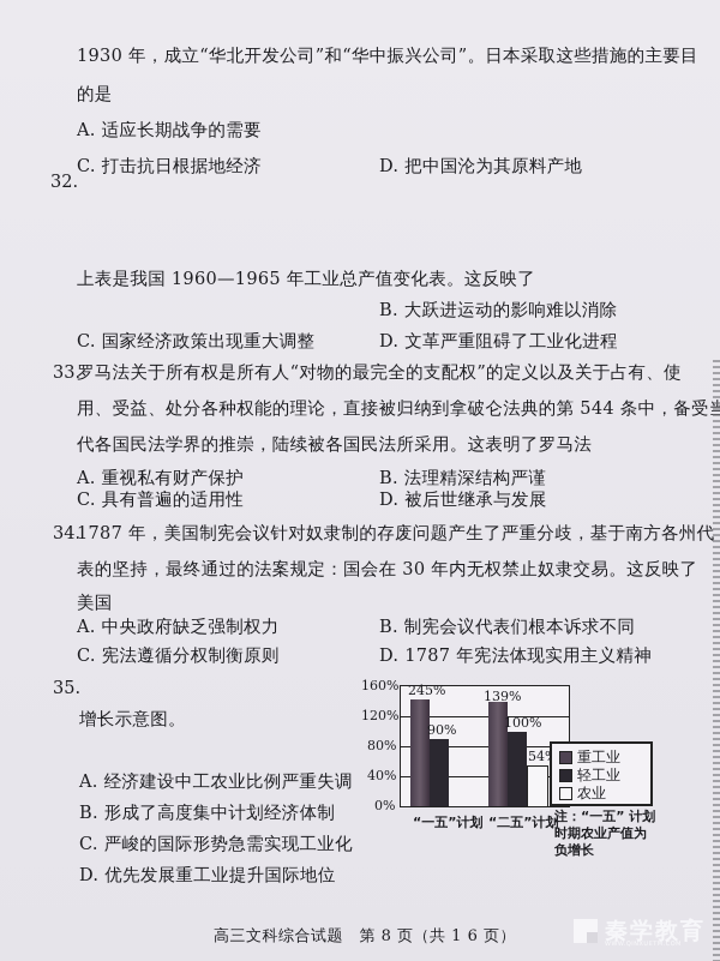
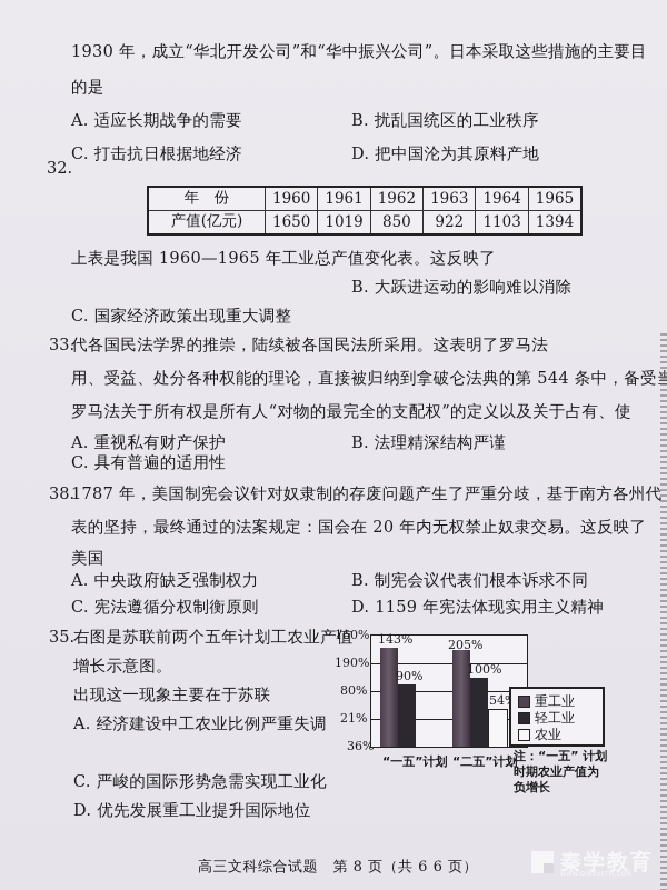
  1930 年，成立“华北开发公司”和“华中振兴公司”。日本采取这些措施的主要目
  的是
  A. 适应长期战争的需要
+ B. 扰乱国统区的工业秩序
  C. 打击抗日根据地经济
  D. 把中国沦为其原料产地
  32.
+ 年 份	1960	1961	1962	1963	1964	1965
+ 产值(亿元)	1650	1019	850	922	1103	1394
  上表是我国 1960—1965 年工业总产值变化表。这反映了
  B. 大跃进运动的影响难以消除
  C. 国家经济政策出现重大调整
- D. 文革严重阻碍了工业化进程
  33.
- 罗马法关于所有权是所有人“对物的最完全的支配权”的定义以及关于占有、使
+ 代各国民法学界的推崇，陆续被各国民法所采用。这表明了罗马法
  用、受益、处分各种权能的理论，直接被归纳到拿破仑法典的第 544 条中，备受当
- 代各国民法学界的推崇，陆续被各国民法所采用。这表明了罗马法
+ 罗马法关于所有权是所有人“对物的最完全的支配权”的定义以及关于占有、使
  A. 重视私有财产保护
  B. 法理精深结构严谨
  C. 具有普遍的适用性
- D. 被后世继承与发展
- 34.
+ 38.
  1787 年，美国制宪会议针对奴隶制的存废问题产生了严重分歧，基于南方各州代
- 表的坚持，最终通过的法案规定：国会在 30 年内无权禁止奴隶交易。这反映了
+ 表的坚持，最终通过的法案规定：国会在 20 年内无权禁止奴隶交易。这反映了
  美国
  A. 中央政府缺乏强制权力
  B. 制宪会议代表们根本诉求不同
  C. 宪法遵循分权制衡原则
- D. 1787 年宪法体现实用主义精神
+ D. 1159 年宪法体现实用主义精神
  35.
+ 右图是苏联前两个五年计划工农业产值
  增长示意图。
+ 出现这一现象主要在于苏联
  A. 经济建设中工农业比例严重失调
- B. 形成了高度集中计划经济体制
  C. 严峻的国际形势急需实现工业化
  D. 优先发展重工业提升国际地位
  160%
- 120%
+ 190%
  80%
- 40%
+ 21%
- 0%
+ 36%
- 245%
+ 143%
  90%
- 139%
+ 205%
  100%
  “一五”计划
  “二五”计划
  重工业
  轻工业
  农业
  注：“一五” 计划
  时期农业产值为
  负增长
- 高三文科综合试题 第 8 页（共 1 6 页）
+ 高三文科综合试题 第 8 页（共 6 6 页）
